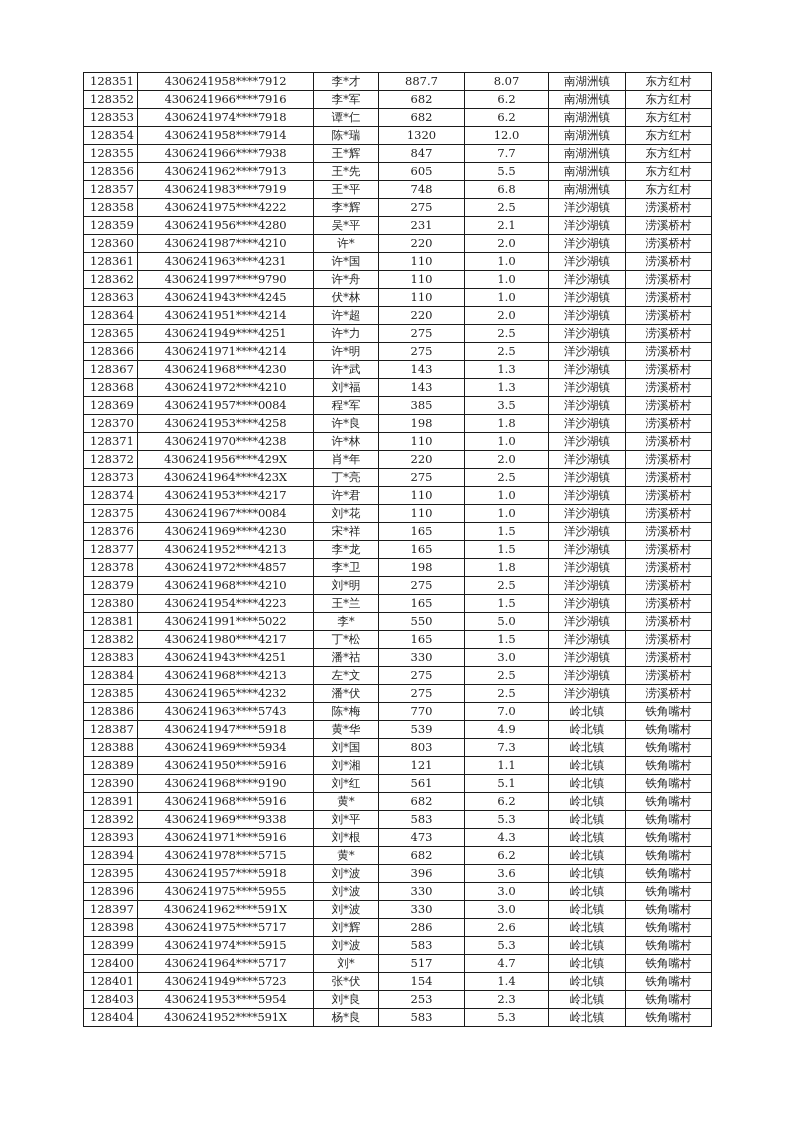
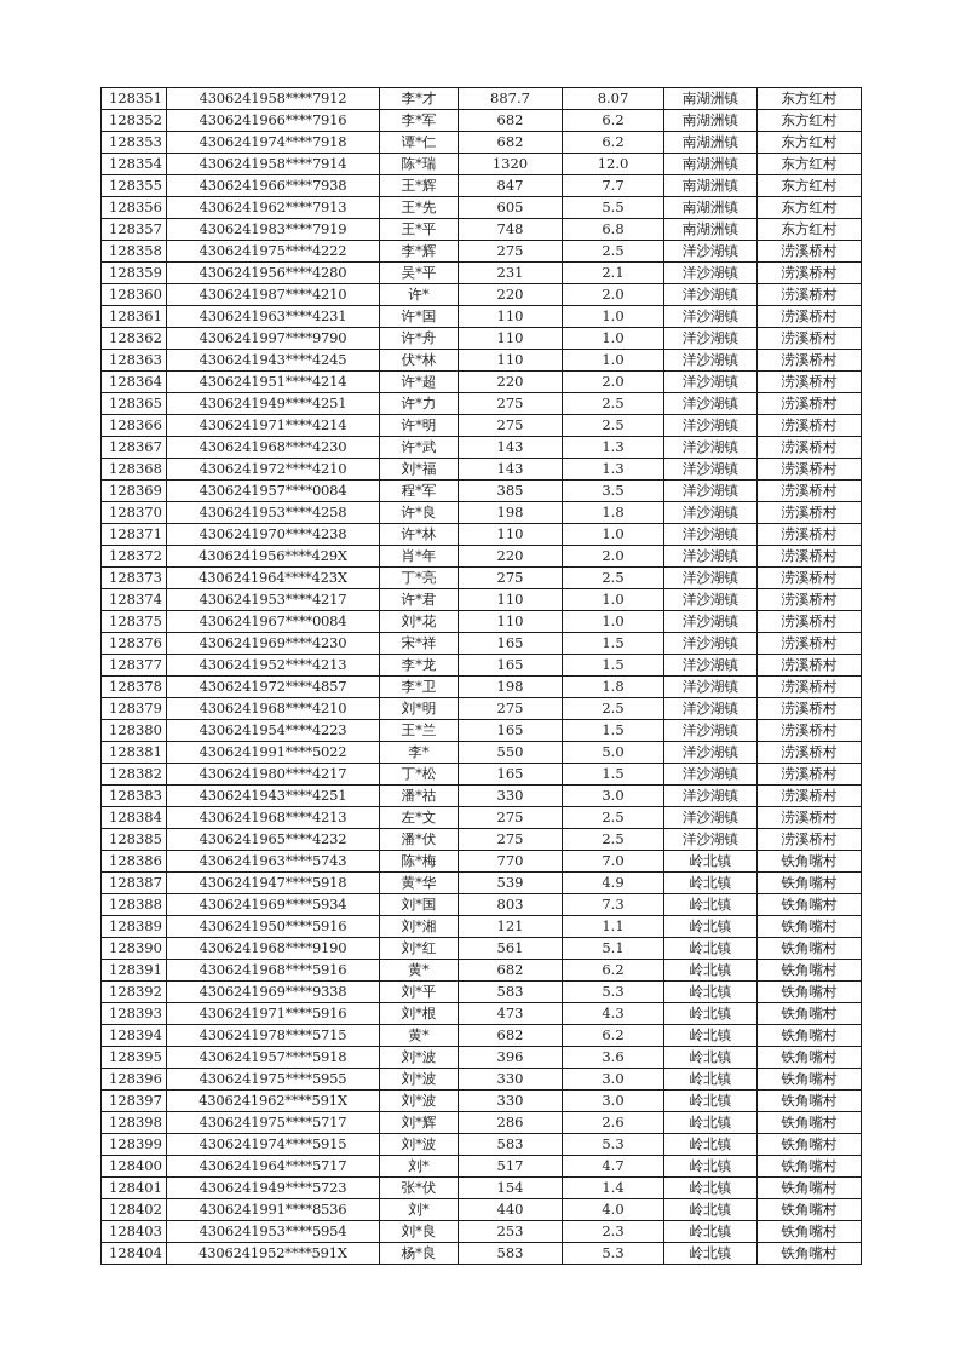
  128351	4306241958****7912	李*才	887.7	8.07	南湖洲镇	东方红村
  128352	4306241966****7916	李*军	682	6.2	南湖洲镇	东方红村
  128353	4306241974****7918	谭*仁	682	6.2	南湖洲镇	东方红村
  128354	4306241958****7914	陈*瑞	1320	12.0	南湖洲镇	东方红村
  128355	4306241966****7938	王*辉	847	7.7	南湖洲镇	东方红村
  128356	4306241962****7913	王*先	605	5.5	南湖洲镇	东方红村
  128357	4306241983****7919	王*平	748	6.8	南湖洲镇	东方红村
  128358	4306241975****4222	李*辉	275	2.5	洋沙湖镇	涝溪桥村
  128359	4306241956****4280	吴*平	231	2.1	洋沙湖镇	涝溪桥村
  128360	4306241987****4210	许*	220	2.0	洋沙湖镇	涝溪桥村
  128361	4306241963****4231	许*国	110	1.0	洋沙湖镇	涝溪桥村
  128362	4306241997****9790	许*舟	110	1.0	洋沙湖镇	涝溪桥村
  128363	4306241943****4245	伏*林	110	1.0	洋沙湖镇	涝溪桥村
  128364	4306241951****4214	许*超	220	2.0	洋沙湖镇	涝溪桥村
  128365	4306241949****4251	许*力	275	2.5	洋沙湖镇	涝溪桥村
  128366	4306241971****4214	许*明	275	2.5	洋沙湖镇	涝溪桥村
  128367	4306241968****4230	许*武	143	1.3	洋沙湖镇	涝溪桥村
  128368	4306241972****4210	刘*福	143	1.3	洋沙湖镇	涝溪桥村
  128369	4306241957****0084	程*军	385	3.5	洋沙湖镇	涝溪桥村
  128370	4306241953****4258	许*良	198	1.8	洋沙湖镇	涝溪桥村
  128371	4306241970****4238	许*林	110	1.0	洋沙湖镇	涝溪桥村
  128372	4306241956****429X	肖*年	220	2.0	洋沙湖镇	涝溪桥村
  128373	4306241964****423X	丁*亮	275	2.5	洋沙湖镇	涝溪桥村
  128374	4306241953****4217	许*君	110	1.0	洋沙湖镇	涝溪桥村
  128375	4306241967****0084	刘*花	110	1.0	洋沙湖镇	涝溪桥村
  128376	4306241969****4230	宋*祥	165	1.5	洋沙湖镇	涝溪桥村
  128377	4306241952****4213	李*龙	165	1.5	洋沙湖镇	涝溪桥村
  128378	4306241972****4857	李*卫	198	1.8	洋沙湖镇	涝溪桥村
  128379	4306241968****4210	刘*明	275	2.5	洋沙湖镇	涝溪桥村
  128380	4306241954****4223	王*兰	165	1.5	洋沙湖镇	涝溪桥村
  128381	4306241991****5022	李*	550	5.0	洋沙湖镇	涝溪桥村
  128382	4306241980****4217	丁*松	165	1.5	洋沙湖镇	涝溪桥村
  128383	4306241943****4251	潘*祜	330	3.0	洋沙湖镇	涝溪桥村
  128384	4306241968****4213	左*文	275	2.5	洋沙湖镇	涝溪桥村
  128385	4306241965****4232	潘*伏	275	2.5	洋沙湖镇	涝溪桥村
  128386	4306241963****5743	陈*梅	770	7.0	岭北镇	铁角嘴村
  128387	4306241947****5918	黄*华	539	4.9	岭北镇	铁角嘴村
  128388	4306241969****5934	刘*国	803	7.3	岭北镇	铁角嘴村
  128389	4306241950****5916	刘*湘	121	1.1	岭北镇	铁角嘴村
  128390	4306241968****9190	刘*红	561	5.1	岭北镇	铁角嘴村
  128391	4306241968****5916	黄*	682	6.2	岭北镇	铁角嘴村
  128392	4306241969****9338	刘*平	583	5.3	岭北镇	铁角嘴村
  128393	4306241971****5916	刘*根	473	4.3	岭北镇	铁角嘴村
  128394	4306241978****5715	黄*	682	6.2	岭北镇	铁角嘴村
  128395	4306241957****5918	刘*波	396	3.6	岭北镇	铁角嘴村
  128396	4306241975****5955	刘*波	330	3.0	岭北镇	铁角嘴村
  128397	4306241962****591X	刘*波	330	3.0	岭北镇	铁角嘴村
  128398	4306241975****5717	刘*辉	286	2.6	岭北镇	铁角嘴村
  128399	4306241974****5915	刘*波	583	5.3	岭北镇	铁角嘴村
  128400	4306241964****5717	刘*	517	4.7	岭北镇	铁角嘴村
  128401	4306241949****5723	张*伏	154	1.4	岭北镇	铁角嘴村
+ 128402	4306241991****8536	刘*	440	4.0	岭北镇	铁角嘴村
  128403	4306241953****5954	刘*良	253	2.3	岭北镇	铁角嘴村
  128404	4306241952****591X	杨*良	583	5.3	岭北镇	铁角嘴村
